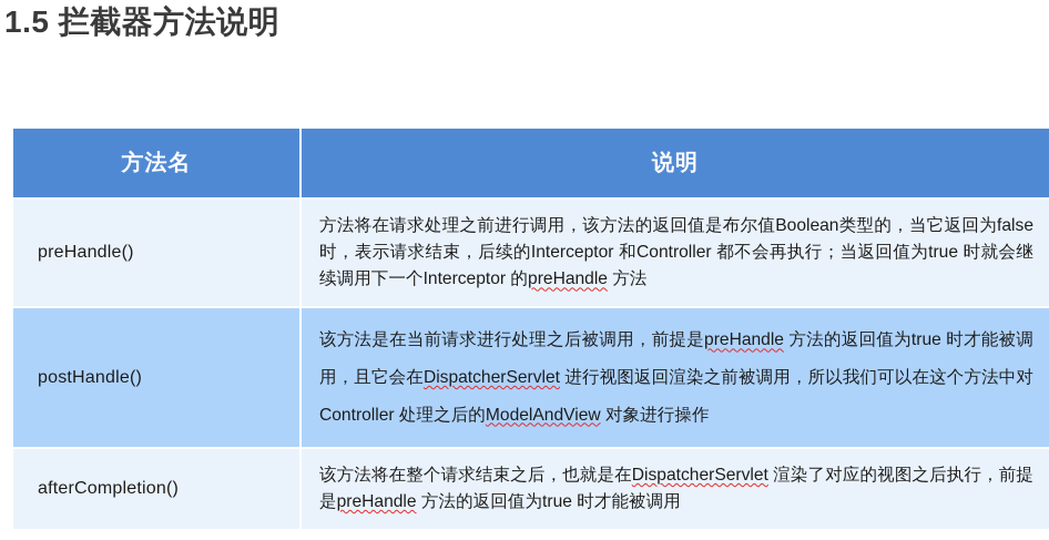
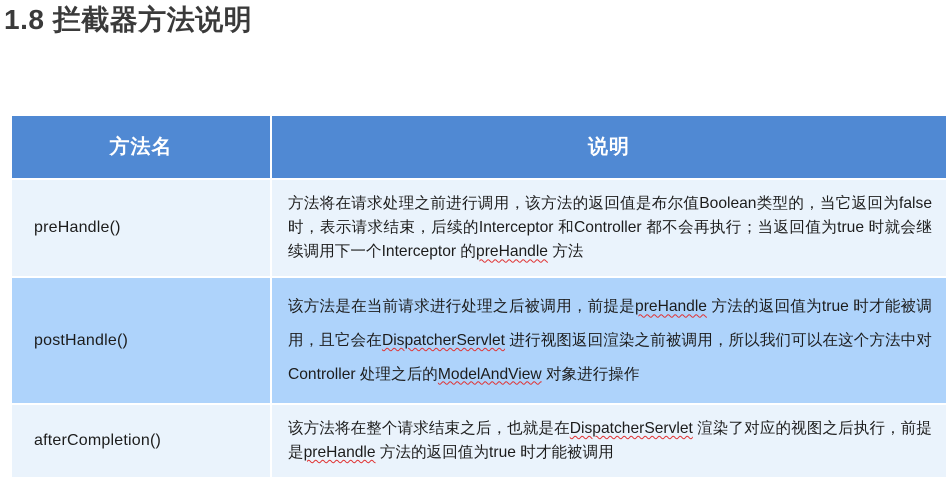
- 1.5 拦截器方法说明
+ 1.8 拦截器方法说明
  方法名	说明
  preHandle()	方法将在请求处理之前进行调用，该方法的返回值是布尔值Boolean类型的，当它返回为false 时，表示请求结束，后续的Interceptor 和Controller 都不会再执行；当返回值为true 时就会继续调用下一个Interceptor 的preHandle 方法
  postHandle()	该方法是在当前请求进行处理之后被调用，前提是preHandle 方法的返回值为true 时才能被调用，且它会在DispatcherServlet 进行视图返回渲染之前被调用，所以我们可以在这个方法中对Controller 处理之后的ModelAndView 对象进行操作
  afterCompletion()	该方法将在整个请求结束之后，也就是在DispatcherServlet 渲染了对应的视图之后执行，前提是preHandle 方法的返回值为true 时才能被调用
